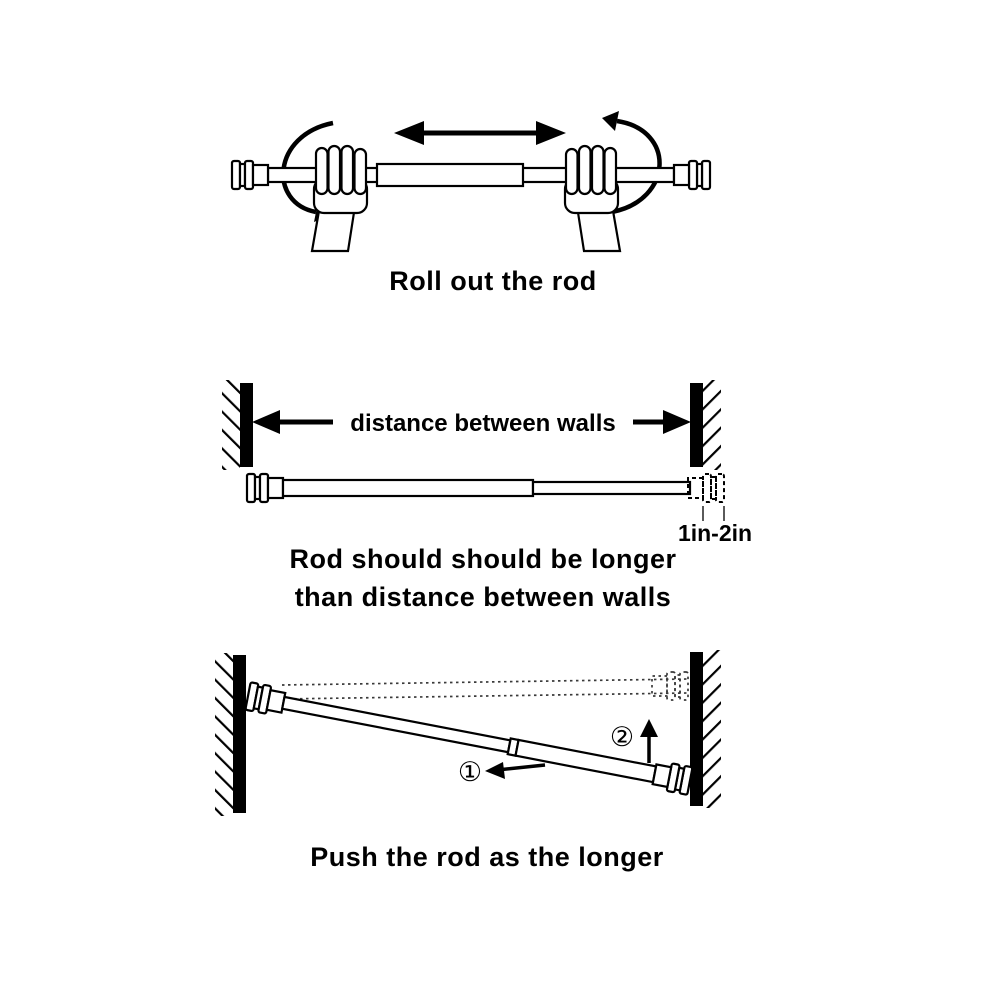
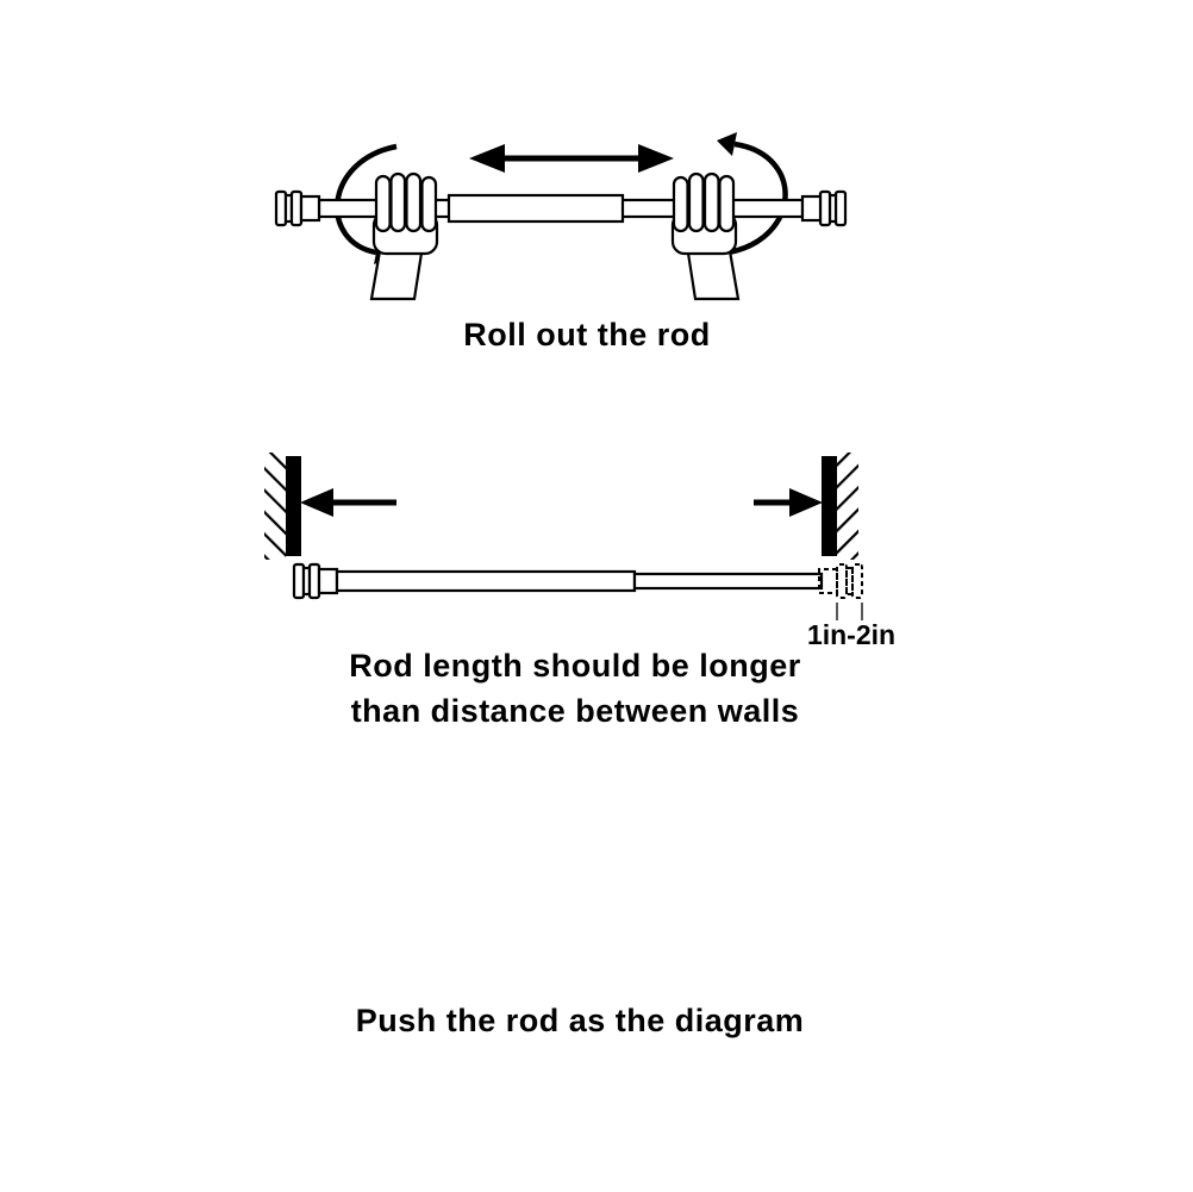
  Roll out the rod
- distance between walls
  1in-2in
- Rod should should be longer
+ Rod length should be longer
  than distance between walls
- ①
- ②
- Push the rod as the longer
+ Push the rod as the diagram
